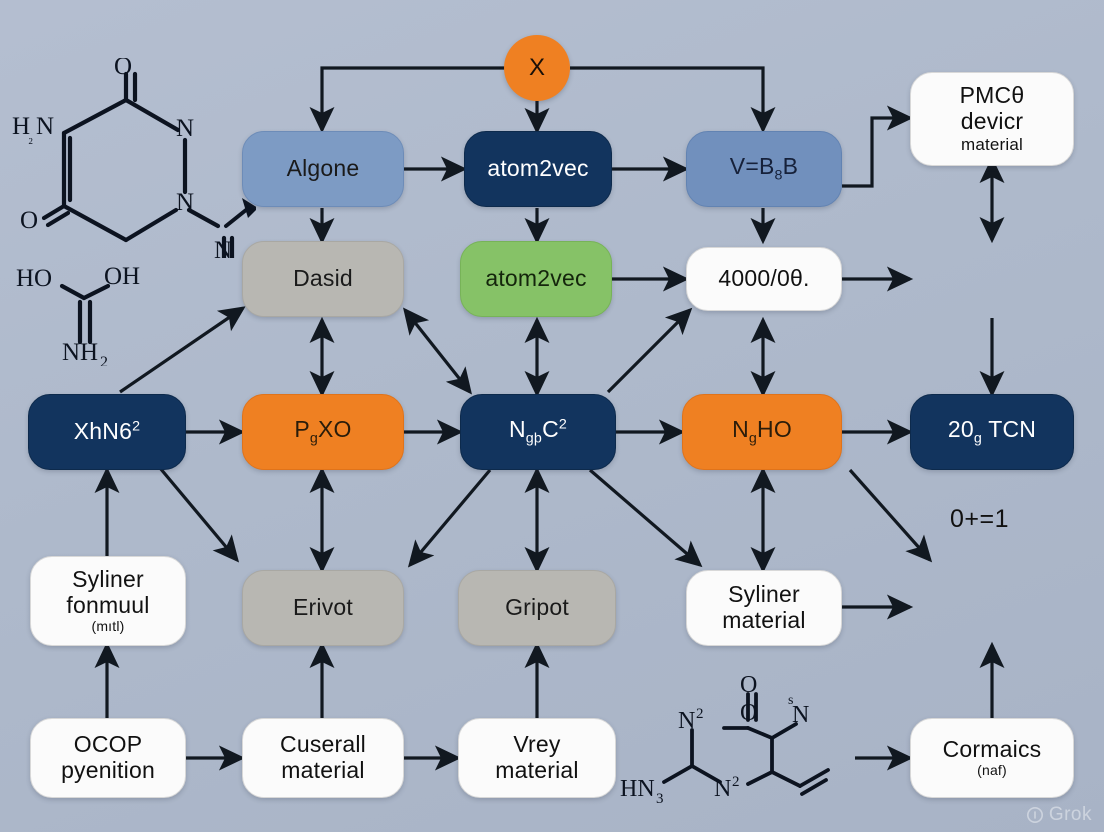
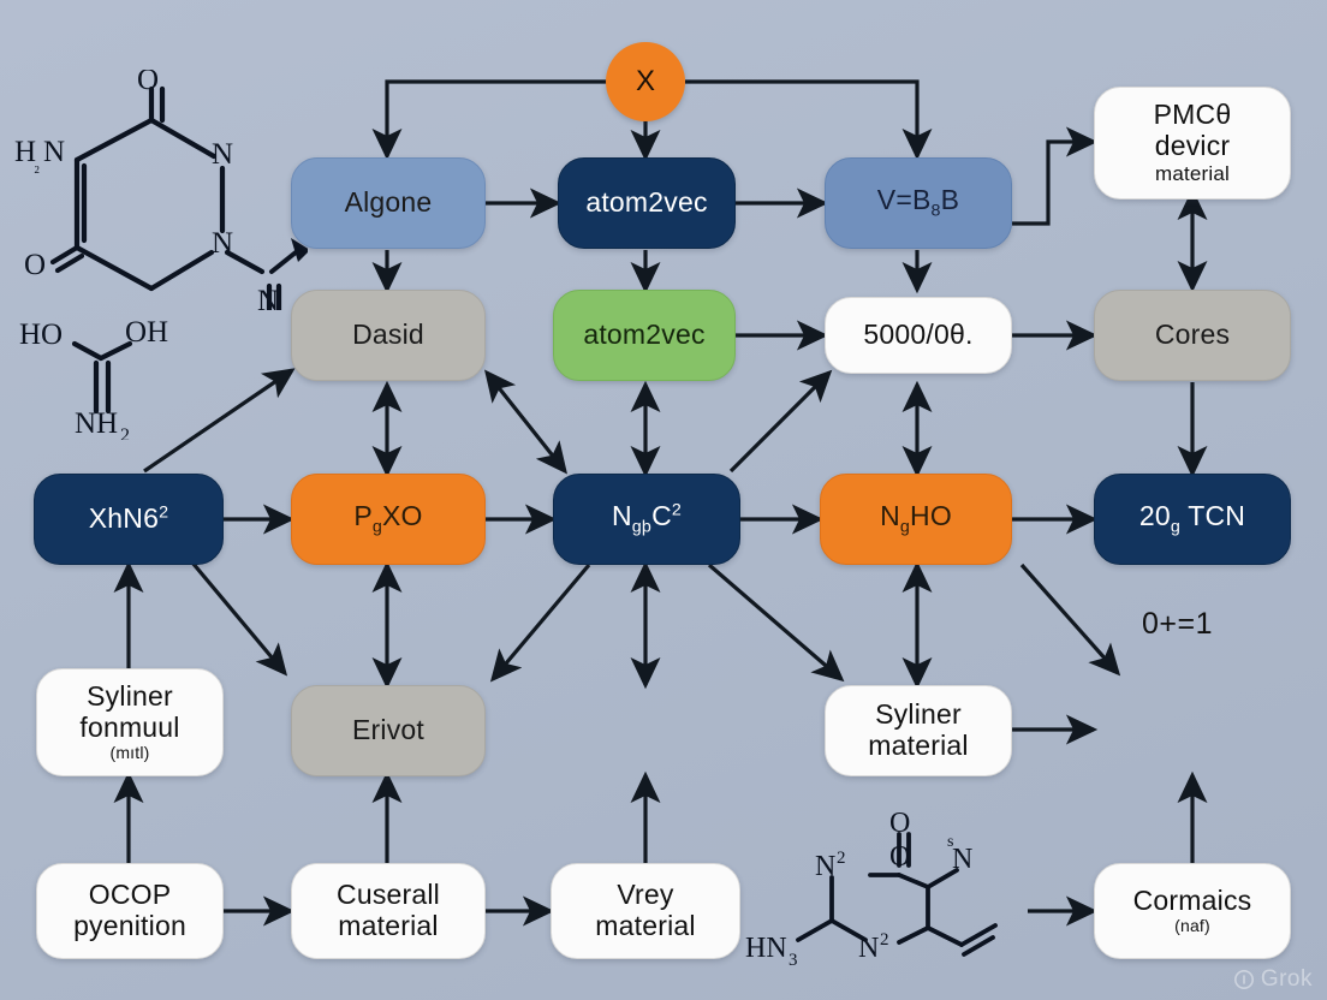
  O
  H
  ₂
  N
  N
  N
  O
  N
  HO
  OH
  NH
  2
  N
  2
  HN
  3
  N
  2
  O
  O
  N
  s
  X
  Algone
  atom2vec
  V=B8B
  PMCθ
  devicr
  material
  Dasid
  atom2vec
- 4000/0θ.
+ 5000/0θ.
+ Cores
  XhN62
  PgXO
  NgþC2
  NgHO
  20g TCN
  Syliner
  fonmuul
  (mıtl)
  Erivot
- Gripot
  Syliner
  material
  OCOP
  pyenition
  Cuserall
  material
  Vrey
  material
  Cormaics
  (naf)
  0+=1
  Grok
